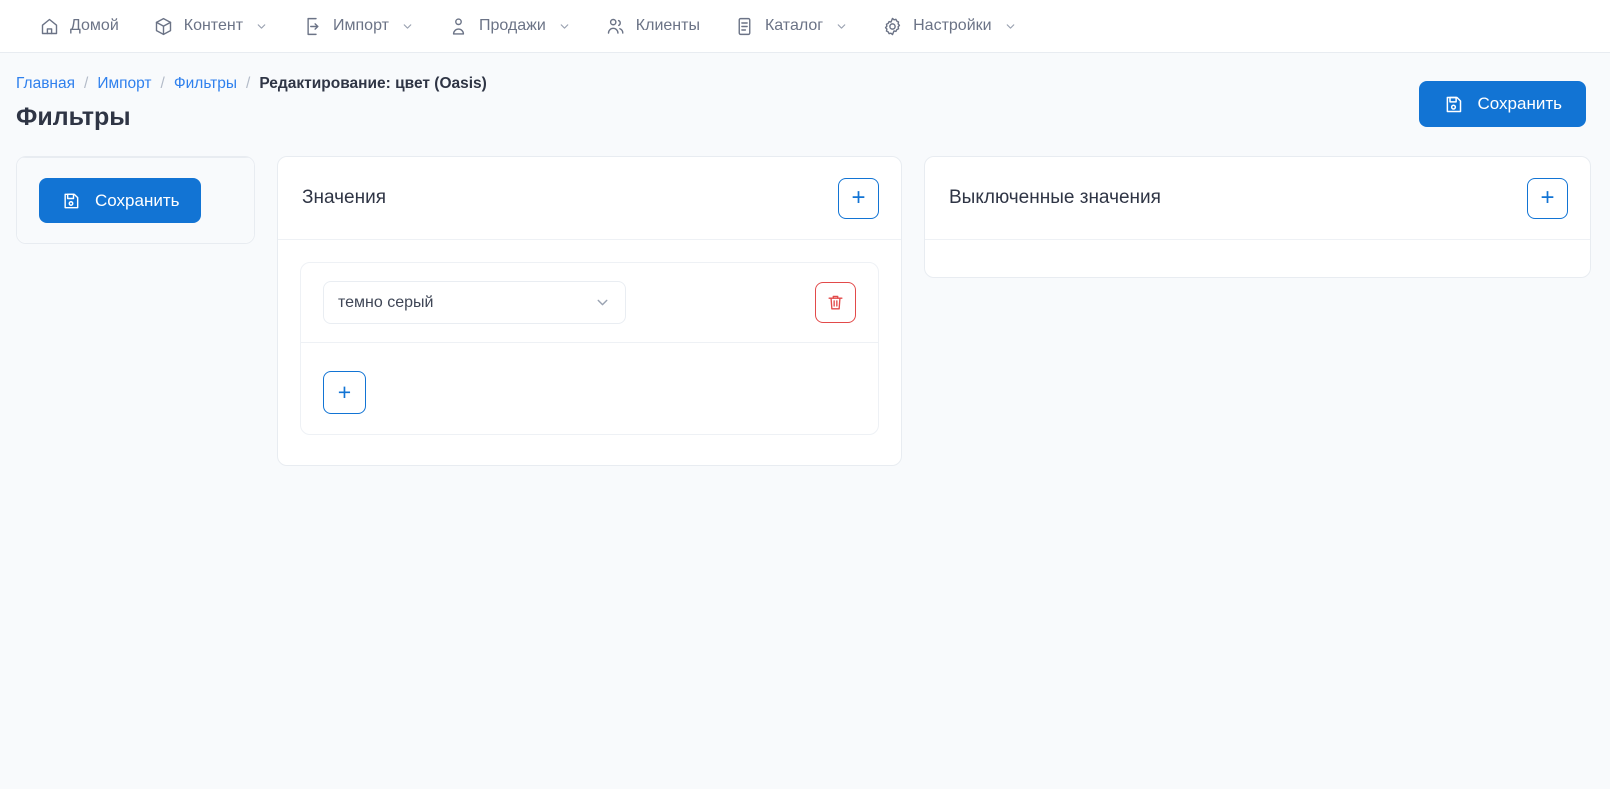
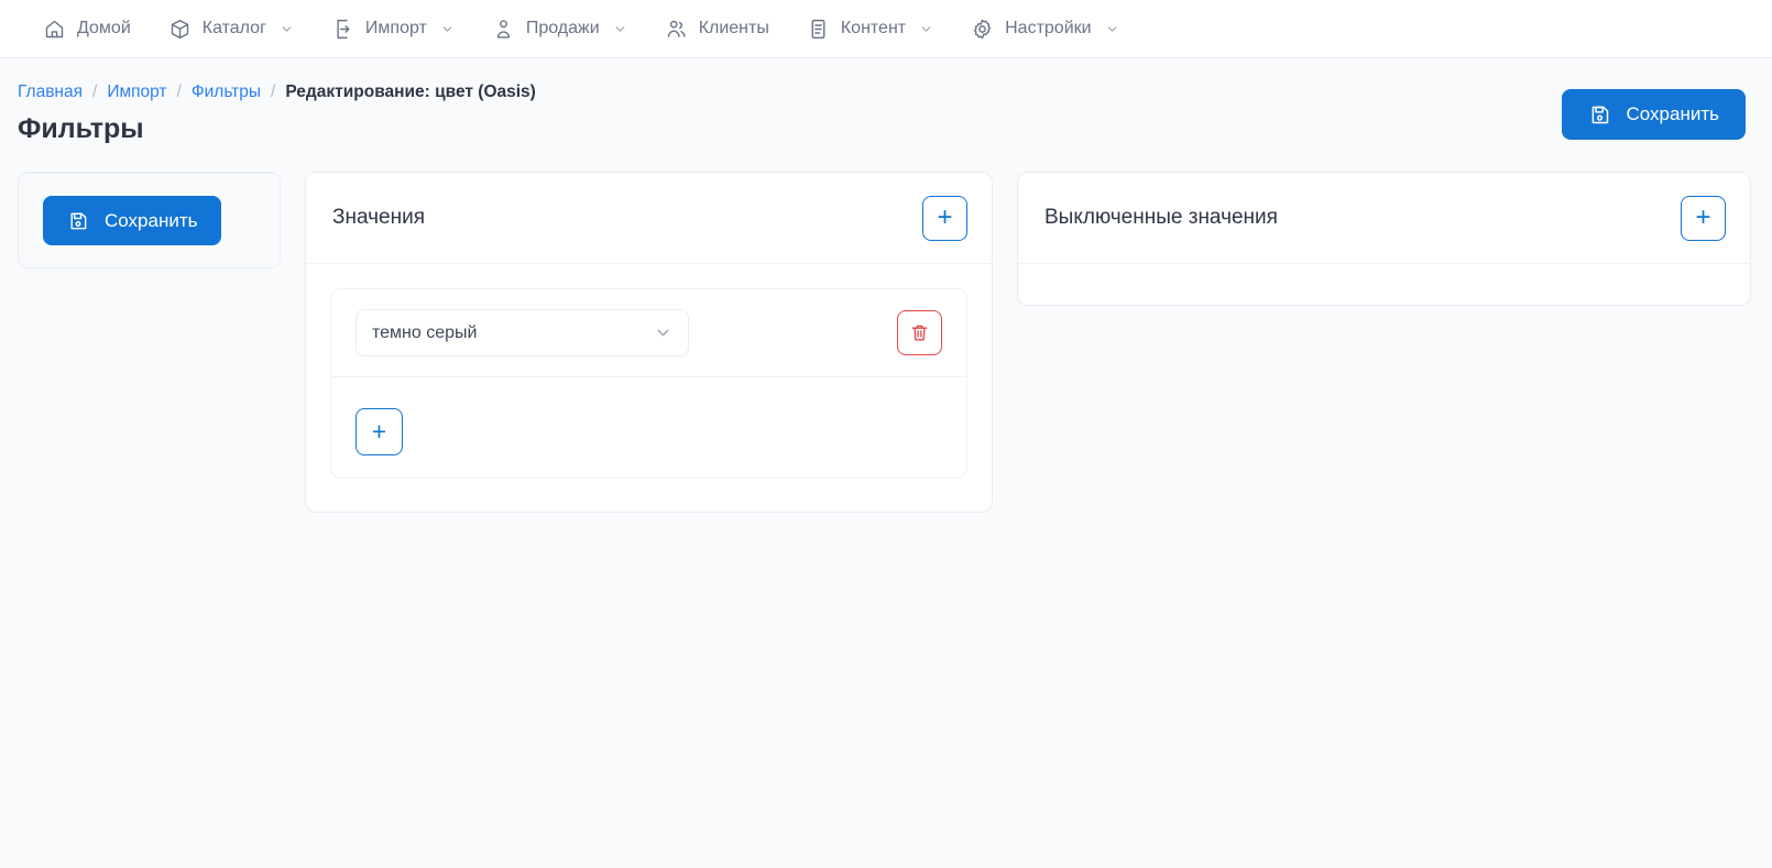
  Домой
- Контент
+ Каталог
  Импорт
  Продажи
  Клиенты
- Каталог
+ Контент
  Настройки
  Главная
  /
  Импорт
  /
  Фильтры
  /
  Редактирование: цвет (Oasis)
  Фильтры
  Сохранить
  Сохранить
  Значения
  +
  темно серый
  +
  Выключенные значения
  +
